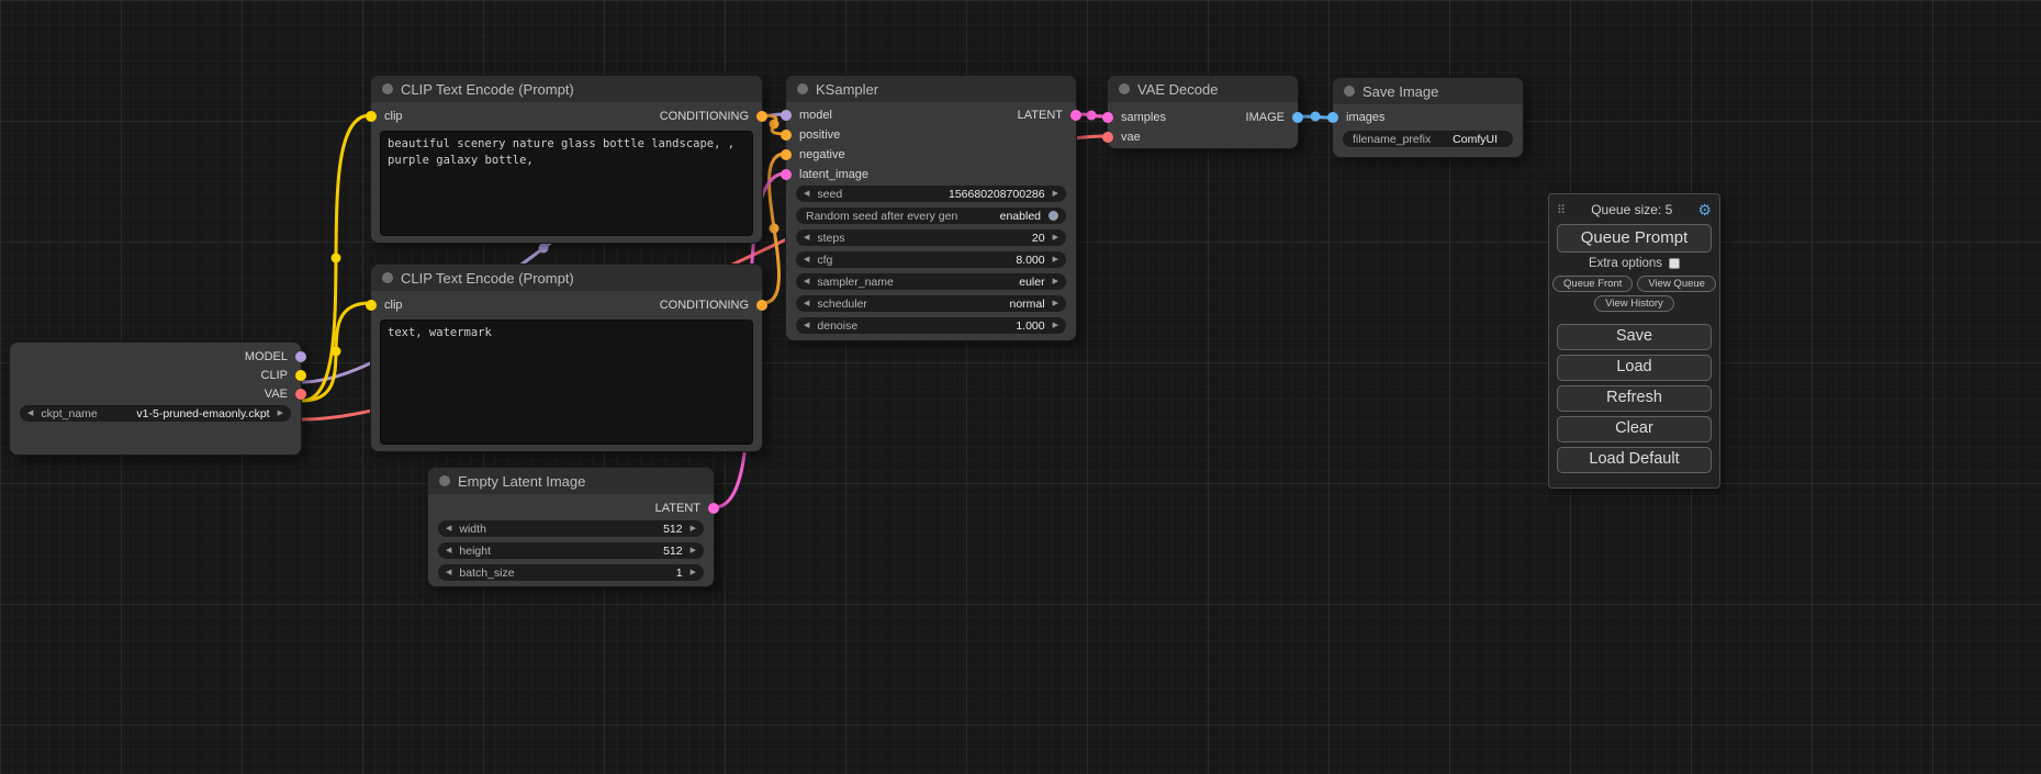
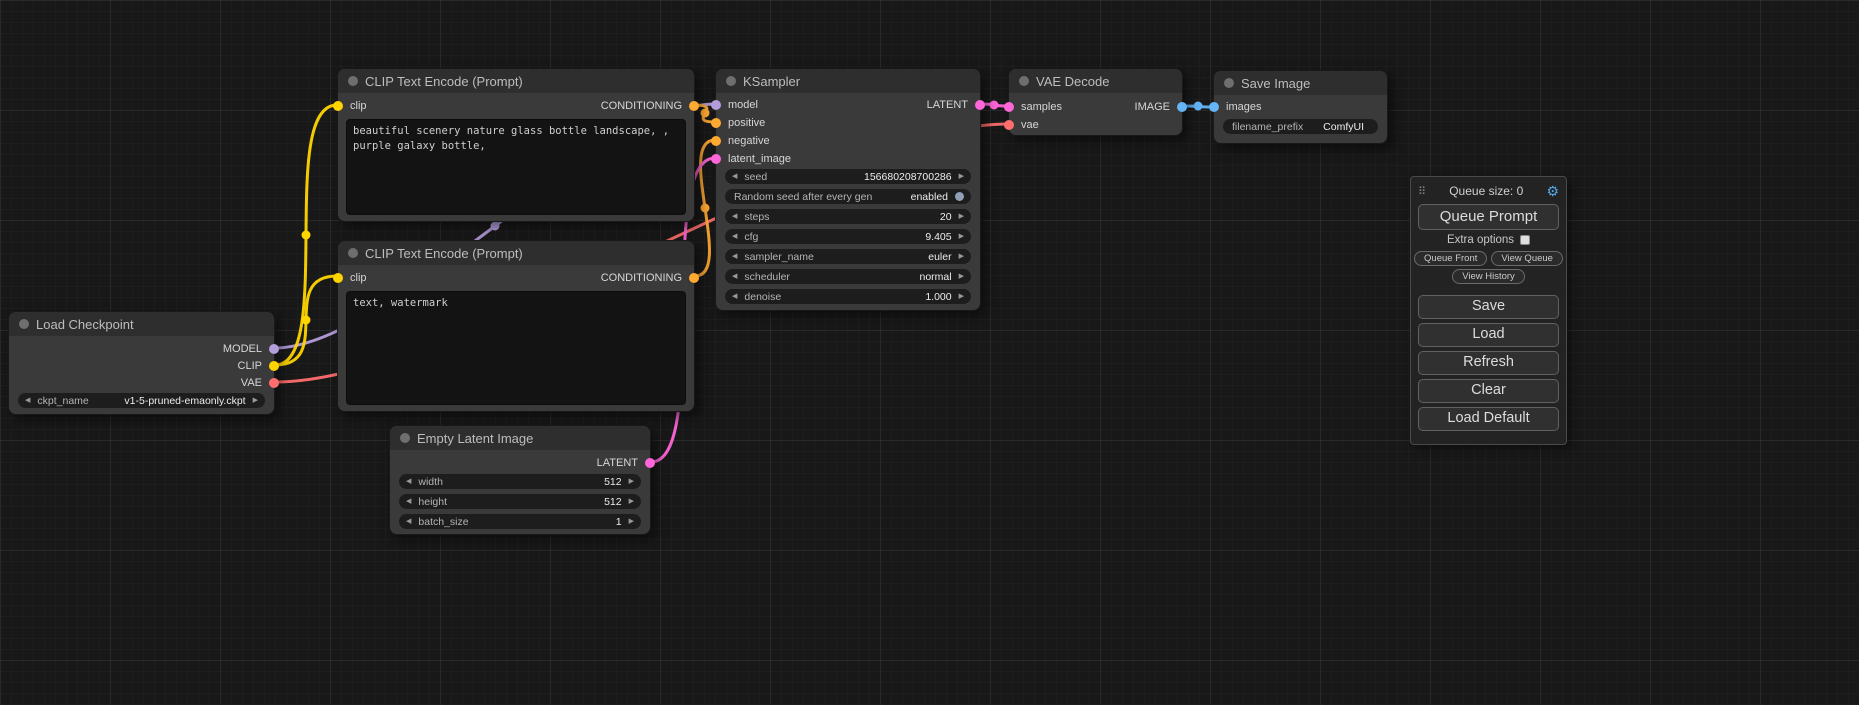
+ Load Checkpoint
  MODEL
  CLIP
  VAE
  ckpt_name
  v1-5-pruned-emaonly.ckpt
  CLIP Text Encode (Prompt)
  clip
  CONDITIONING
  CLIP Text Encode (Prompt)
  clip
  CONDITIONING
  text, watermark
  Empty Latent Image
  LATENT
  width
  512
  height
  512
  batch_size
  1
  KSampler
  model
  LATENT
  positive
  negative
  latent_image
  seed
  156680208700286
  Random seed after every gen
  enabled
  steps
  20
  cfg
- 8.000
+ 9.405
  sampler_name
  euler
  scheduler
  normal
  denoise
  1.000
  VAE Decode
  samples
  IMAGE
  vae
  Save Image
  images
  filename_prefix
  ComfyUI
  ⠿
- Queue size: 5
+ Queue size: 0
  ⚙
  Queue Prompt
  Extra options
  Queue Front
  View Queue
  View History
  Save
  Load
  Refresh
  Clear
  Load Default
